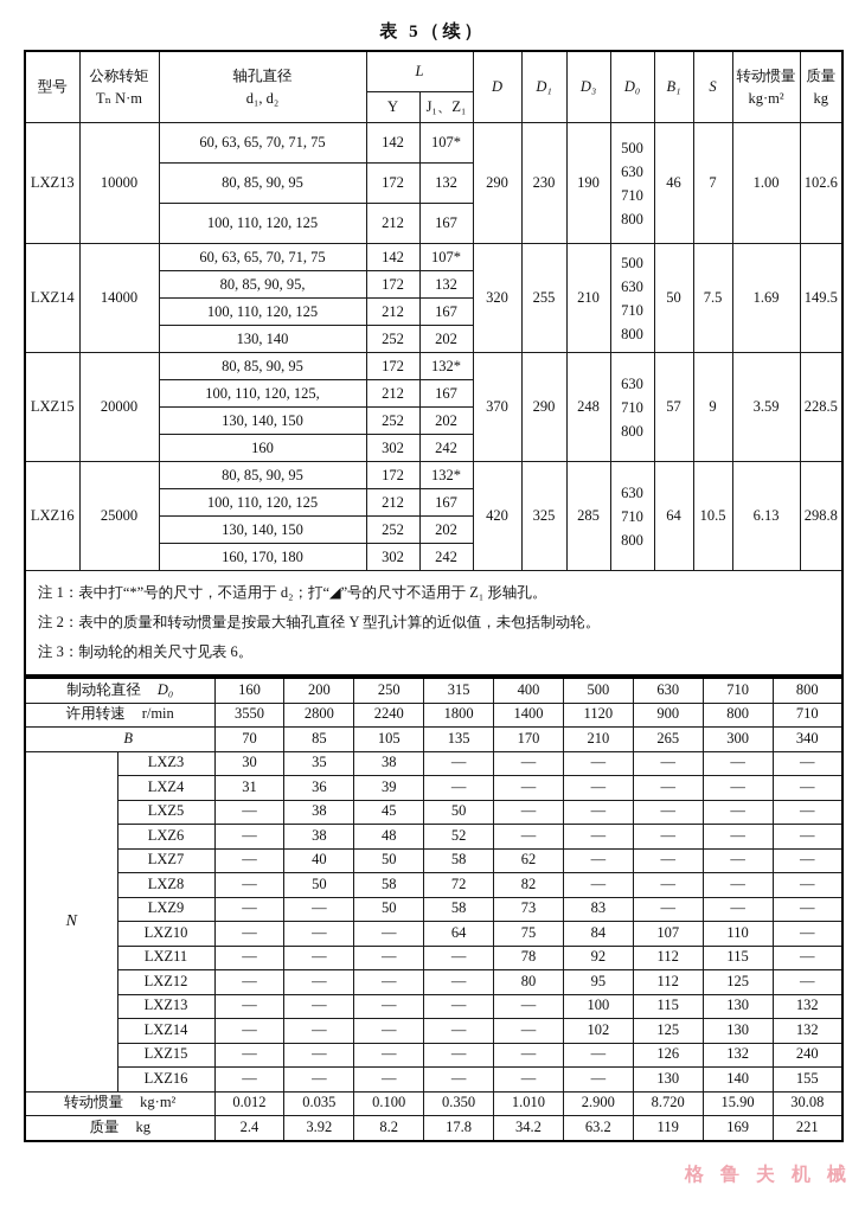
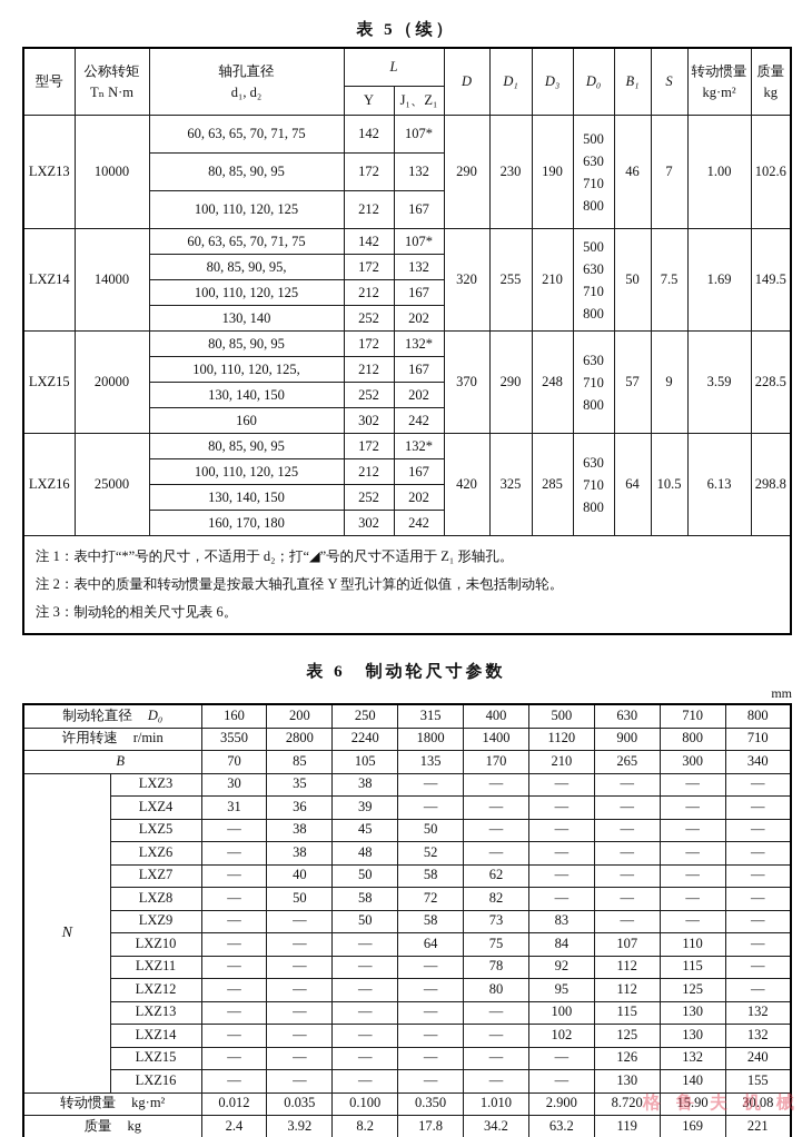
  表 5（续）
  型号	公称转矩 Tₙ N·m	轴孔直径 d₁, d₂	L	D	D₁	D₃	D₀	B₁	S	转动惯量 kg·m²	质量 kg
  Y	J₁、Z₁
  LXZ13	10000	60, 63, 65, 70, 71, 75	142	107*	290	230	190	500 630 710 800	46	7	1.00	102.6
  80, 85, 90, 95	172	132
  100, 110, 120, 125	212	167
  LXZ14	14000	60, 63, 65, 70, 71, 75	142	107*	320	255	210	500 630 710 800	50	7.5	1.69	149.5
  80, 85, 90, 95,	172	132
  100, 110, 120, 125	212	167
  130, 140	252	202
  LXZ15	20000	80, 85, 90, 95	172	132*	370	290	248	630 710 800	57	9	3.59	228.5
  100, 110, 120, 125,	212	167
  130, 140, 150	252	202
  160	302	242
  LXZ16	25000	80, 85, 90, 95	172	132*	420	325	285	630 710 800	64	10.5	6.13	298.8
  100, 110, 120, 125	212	167
  130, 140, 150	252	202
  160, 170, 180	302	242
  注 1：表中打“*”号的尺寸，不适用于 d₂；打“◢”号的尺寸不适用于 Z₁ 形轴孔。 注 2：表中的质量和转动惯量是按最大轴孔直径 Y 型孔计算的近似值，未包括制动轮。 注 3：制动轮的相关尺寸见表 6。
+ 表 6 制动轮尺寸参数
+ mm
  制动轮直径 D₀	160	200	250	315	400	500	630	710	800
  许用转速 r/min	3550	2800	2240	1800	1400	1120	900	800	710
  B	70	85	105	135	170	210	265	300	340
  N	LXZ3	30	35	38	—	—	—	—	—	—
  LXZ4	31	36	39	—	—	—	—	—	—
  LXZ5	—	38	45	50	—	—	—	—	—
  LXZ6	—	38	48	52	—	—	—	—	—
  LXZ7	—	40	50	58	62	—	—	—	—
  LXZ8	—	50	58	72	82	—	—	—	—
  LXZ9	—	—	50	58	73	83	—	—	—
  LXZ10	—	—	—	64	75	84	107	110	—
  LXZ11	—	—	—	—	78	92	112	115	—
  LXZ12	—	—	—	—	80	95	112	125	—
  LXZ13	—	—	—	—	—	100	115	130	132
  LXZ14	—	—	—	—	—	102	125	130	132
  LXZ15	—	—	—	—	—	—	126	132	240
  LXZ16	—	—	—	—	—	—	130	140	155
  转动惯量 kg·m²	0.012	0.035	0.100	0.350	1.010	2.900	8.720	15.90	30.08
  质量 kg	2.4	3.92	8.2	17.8	34.2	63.2	119	169	221
  格鲁夫机械
